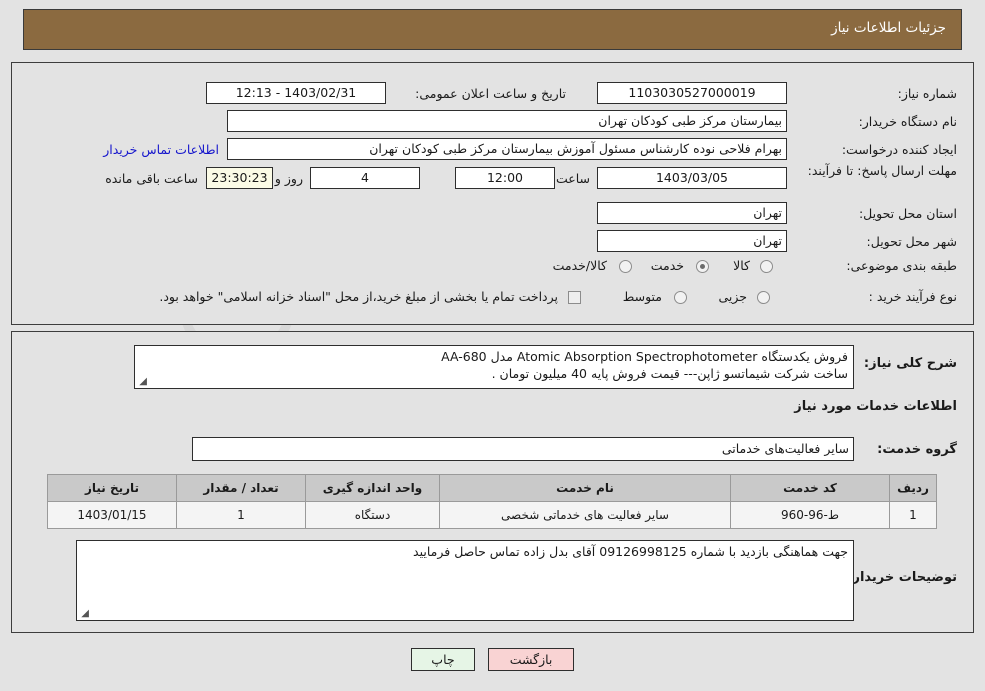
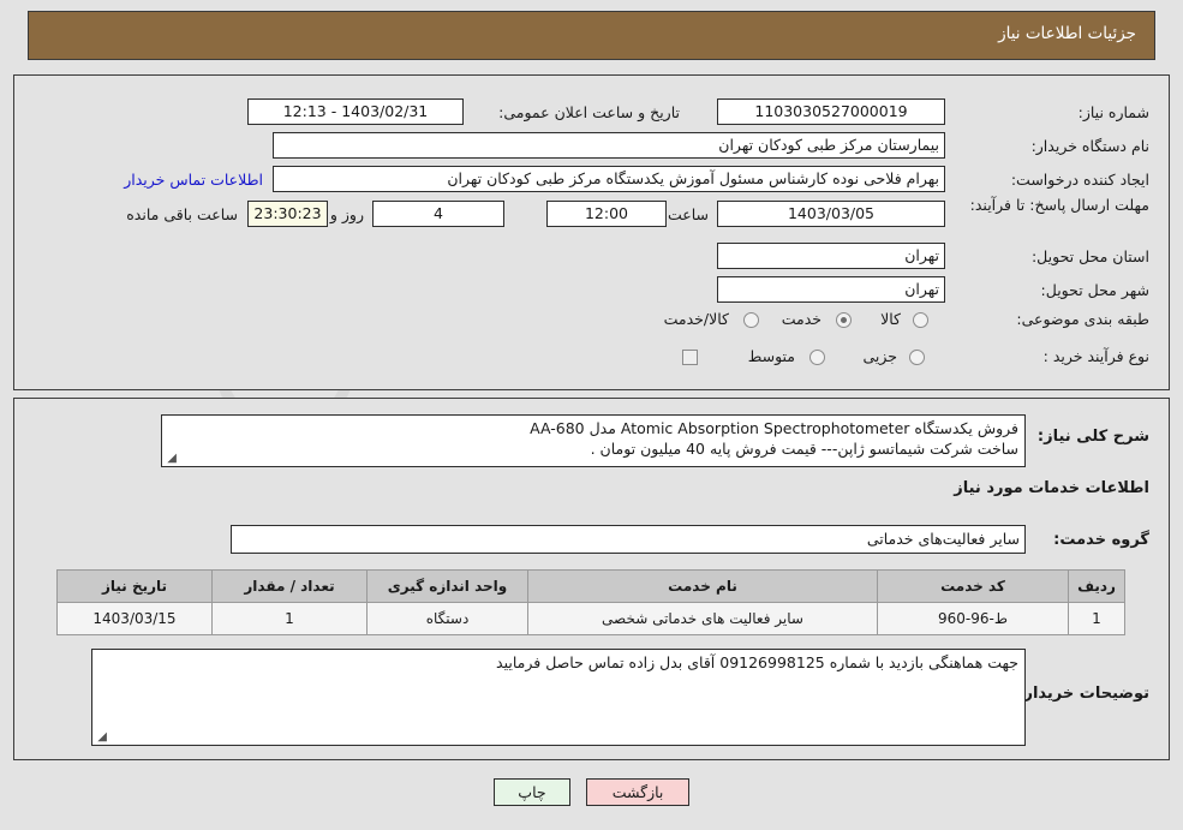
  جزئیات اطلاعات نیاز
  شماره نیاز:
  1103030527000019
  تاریخ و ساعت اعلان عمومی:
  1403/02/31 - 12:13
  نام دستگاه خریدار:
  بیمارستان مرکز طبی کودکان تهران
  ایجاد کننده درخواست:
- بهرام فلاحی نوده کارشناس مسئول آموزش بیمارستان مرکز طبی کودکان تهران
+ بهرام فلاحی نوده کارشناس مسئول آموزش یکدستگاه مرکز طبی کودکان تهران
  اطلاعات تماس خریدار
  مهلت ارسال پاسخ: تا فرآیند:
  1403/03/05
  ساعت
  12:00
  4
  روز و
  23:30:23
  ساعت باقی مانده
  استان محل تحویل:
  تهران
  شهر محل تحویل:
  تهران
  طبقه بندی موضوعی:
  کالا
  خدمت
  کالا/خدمت
  نوع فرآیند خرید :
  جزیی
  متوسط
- پرداخت تمام یا بخشی از مبلغ خرید،از محل "اسناد خزانه اسلامی" خواهد بود.
  شرح کلی نیاز:
  فروش یکدستگاه Atomic Absorption Spectrophotometer مدل AA-680
  ساخت شرکت شیماتسو ژاپن--- قیمت فروش پایه 40 میلیون تومان .
  ◢
  اطلاعات خدمات مورد نیاز
  گروه خدمت:
  سایر فعالیت‌های خدماتی
  توضیحات خریدار
  جهت هماهنگی بازدید با شماره 09126998125 آقای بدل زاده تماس حاصل فرمایید
  ◢
  ردیف	کد خدمت	نام خدمت	واحد اندازه گیری	تعداد / مقدار	تاریخ نیاز
- 1	ط-96-960	سایر فعالیت های خدماتی شخصی	دستگاه	1	1403/01/15
+ 1	ط-96-960	سایر فعالیت های خدماتی شخصی	دستگاه	1	1403/03/15
  بازگشت چاپ
